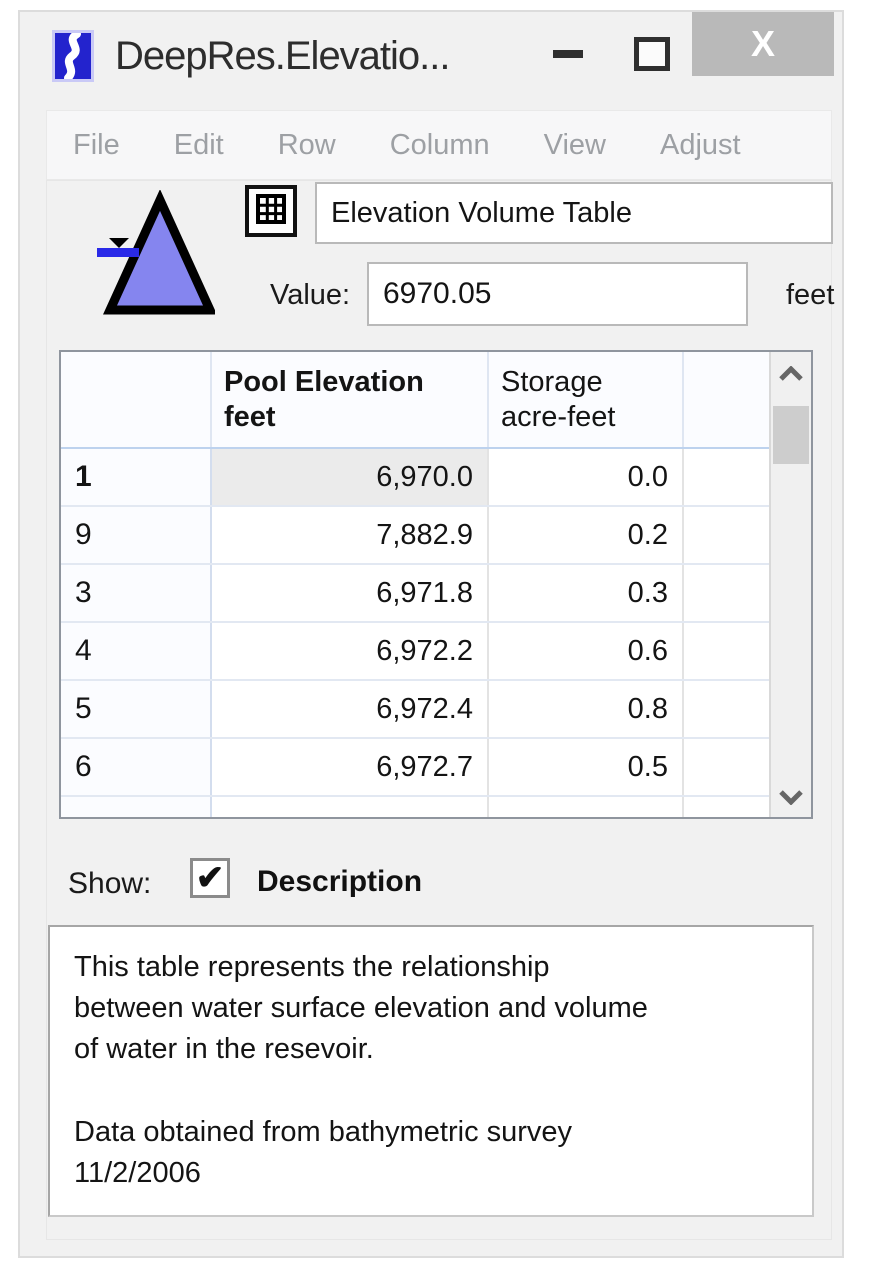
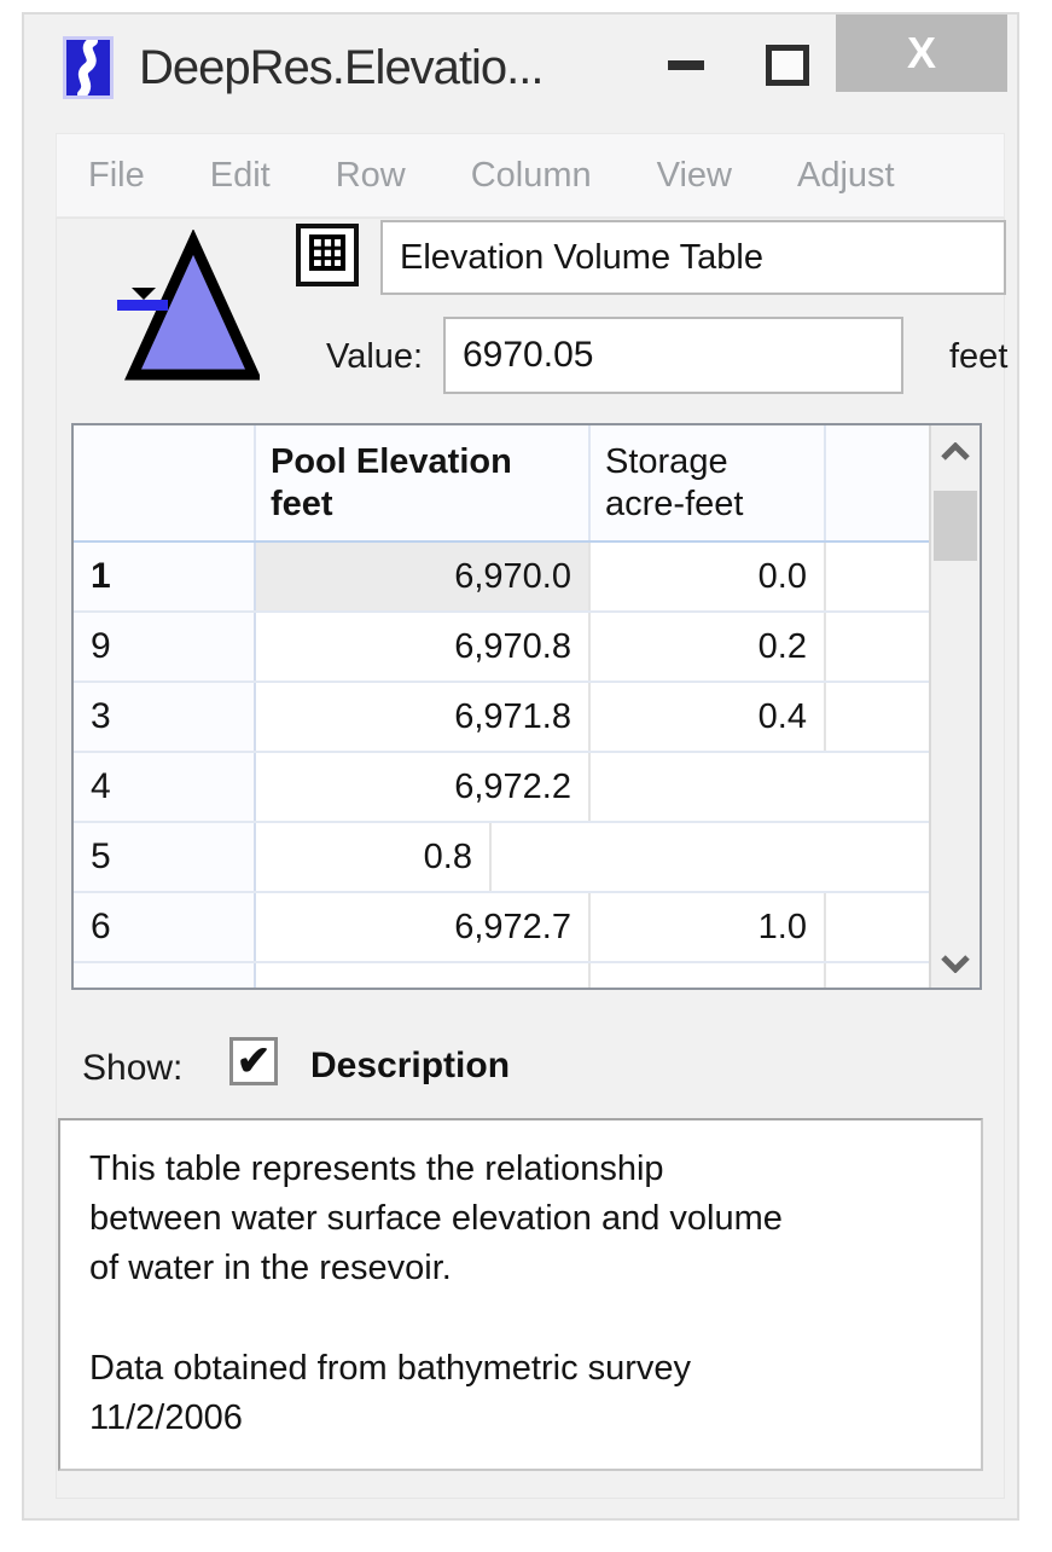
  DeepRes.Elevatio...
  X
  File
  Edit
  Row
  Column
  View
  Adjust
  Elevation Volume Table
  Value:
  6970.05
  feet
  Pool Elevation
  feet
  Storage
  acre-feet
  1
  6,970.0
  0.0
  9
- 7,882.9
+ 6,970.8
  0.2
  3
  6,971.8
- 0.3
+ 0.4
  4
  6,972.2
- 0.6
  5
- 6,972.4
  0.8
  6
  6,972.7
- 0.5
+ 1.0
  Show:
  ✔
  Description
  This table represents the relationship
  between water surface elevation and volume
  of water in the resevoir.
  Data obtained from bathymetric survey
  11/2/2006
